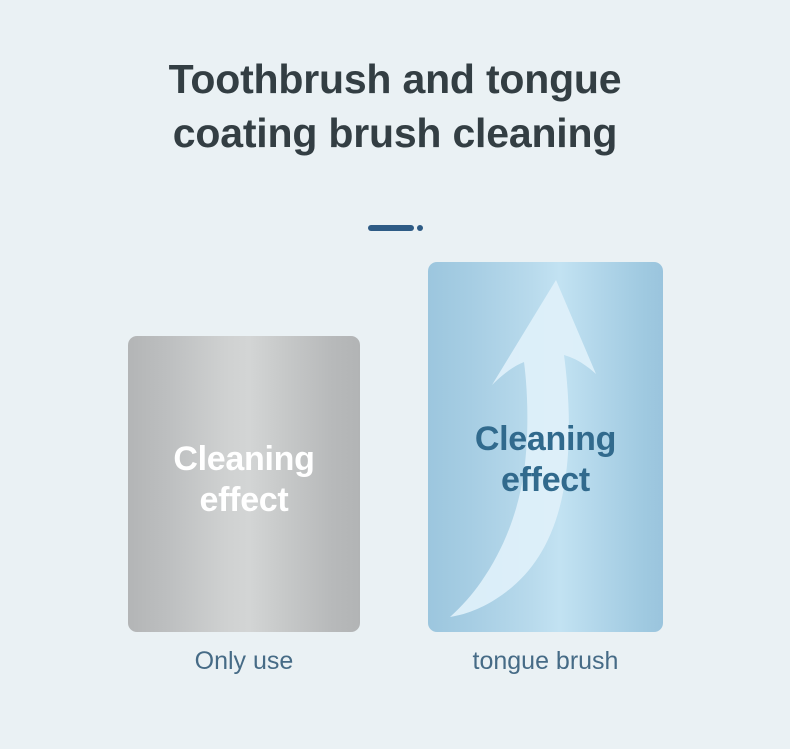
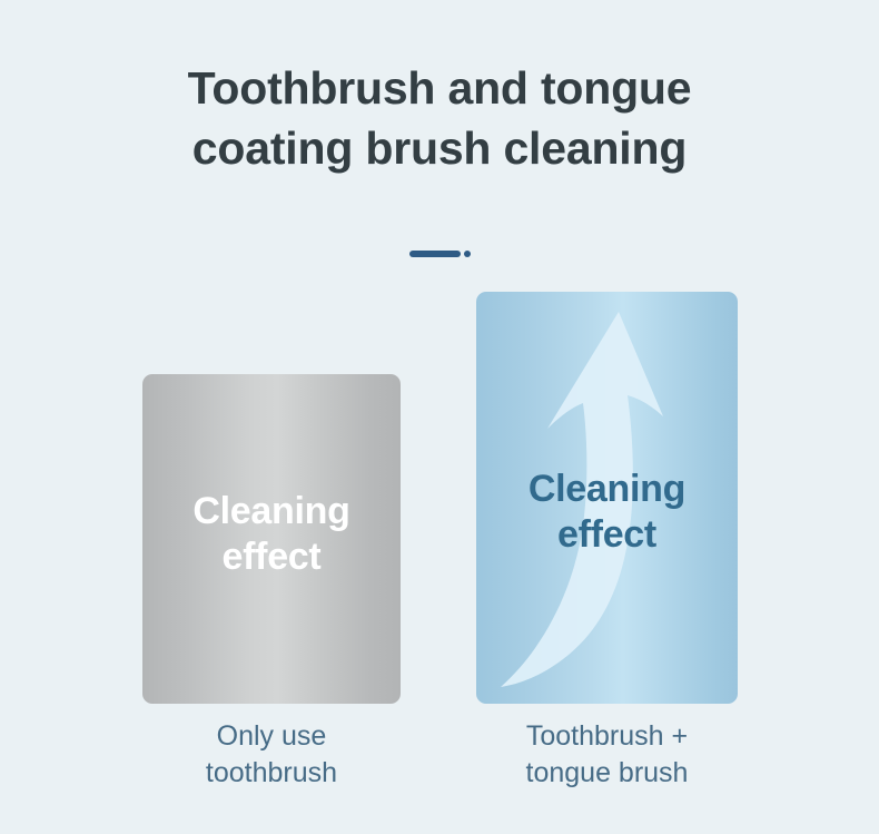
  Toothbrush and tongue
  coating brush cleaning
  Cleaning
  effect
  Cleaning
  effect
  Only use
+ toothbrush
+ Toothbrush +
  tongue brush
